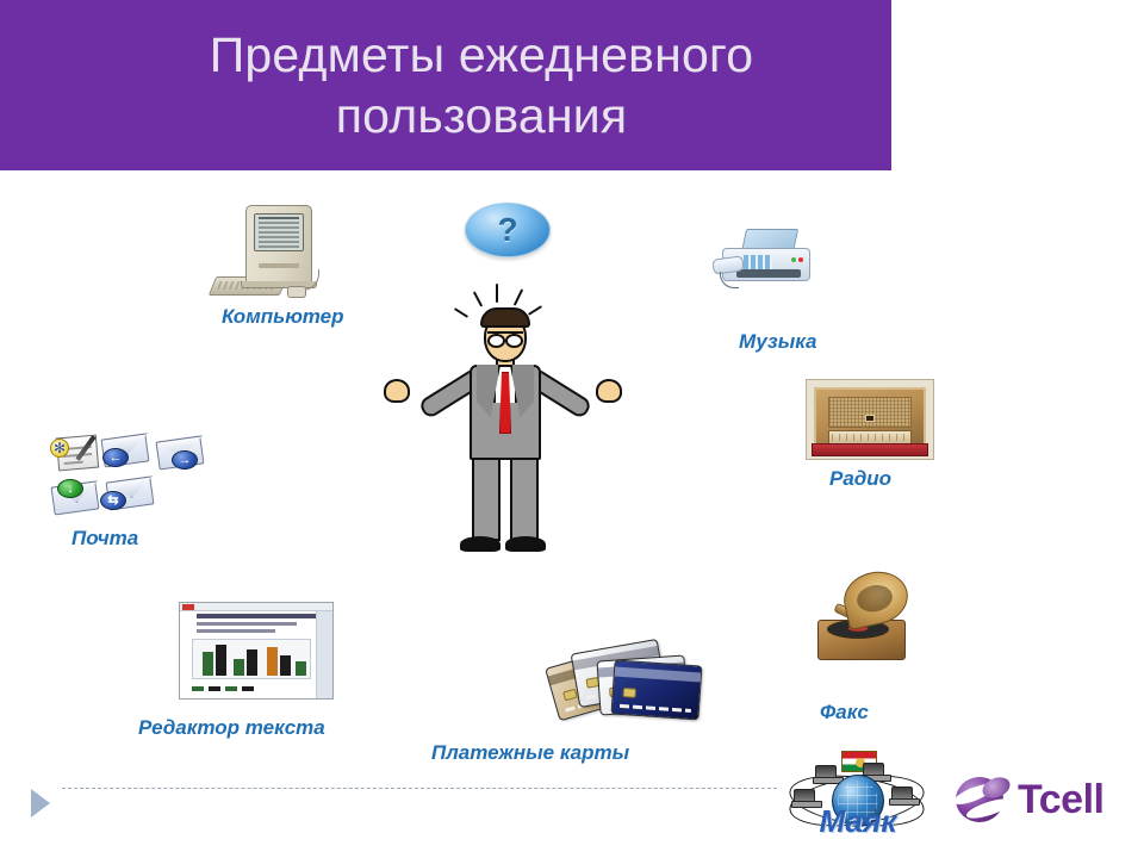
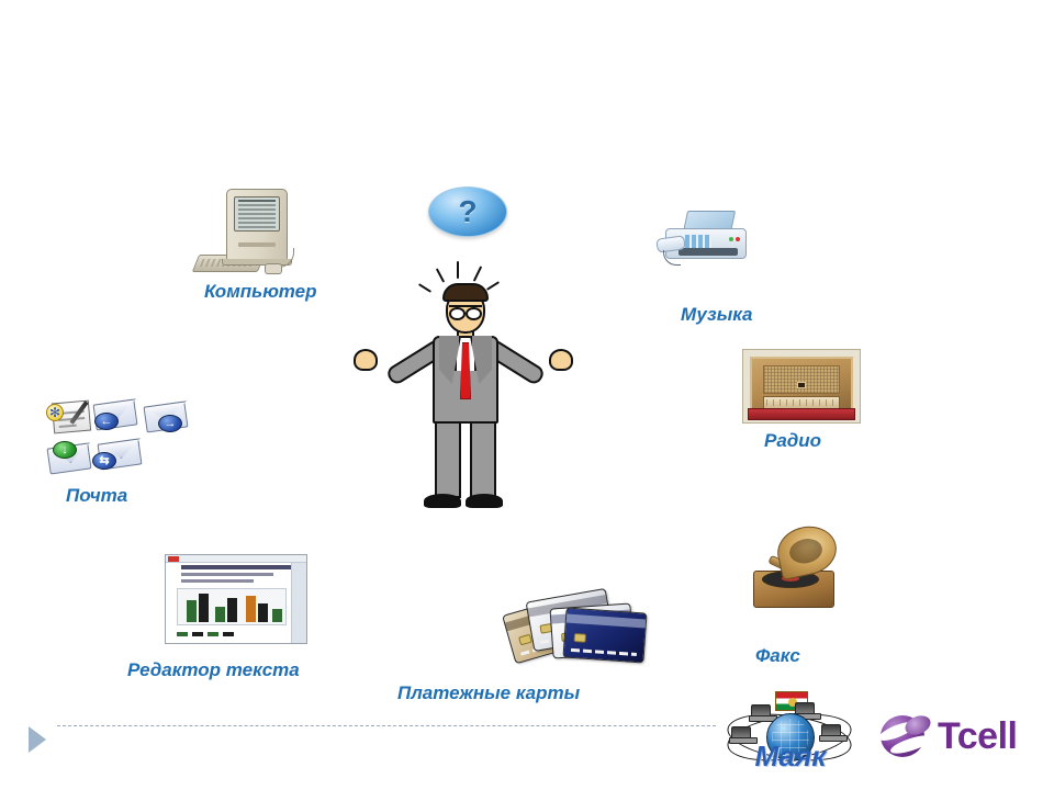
- Предметы ежедневного пользования
  Компьютер
  ?
  Музыка
  Радио
  ←
  →
  ↓
  ⇆
  Почта
  Редактор текста
  Платежные карты
  Факс
  Маяк
  Tcell
